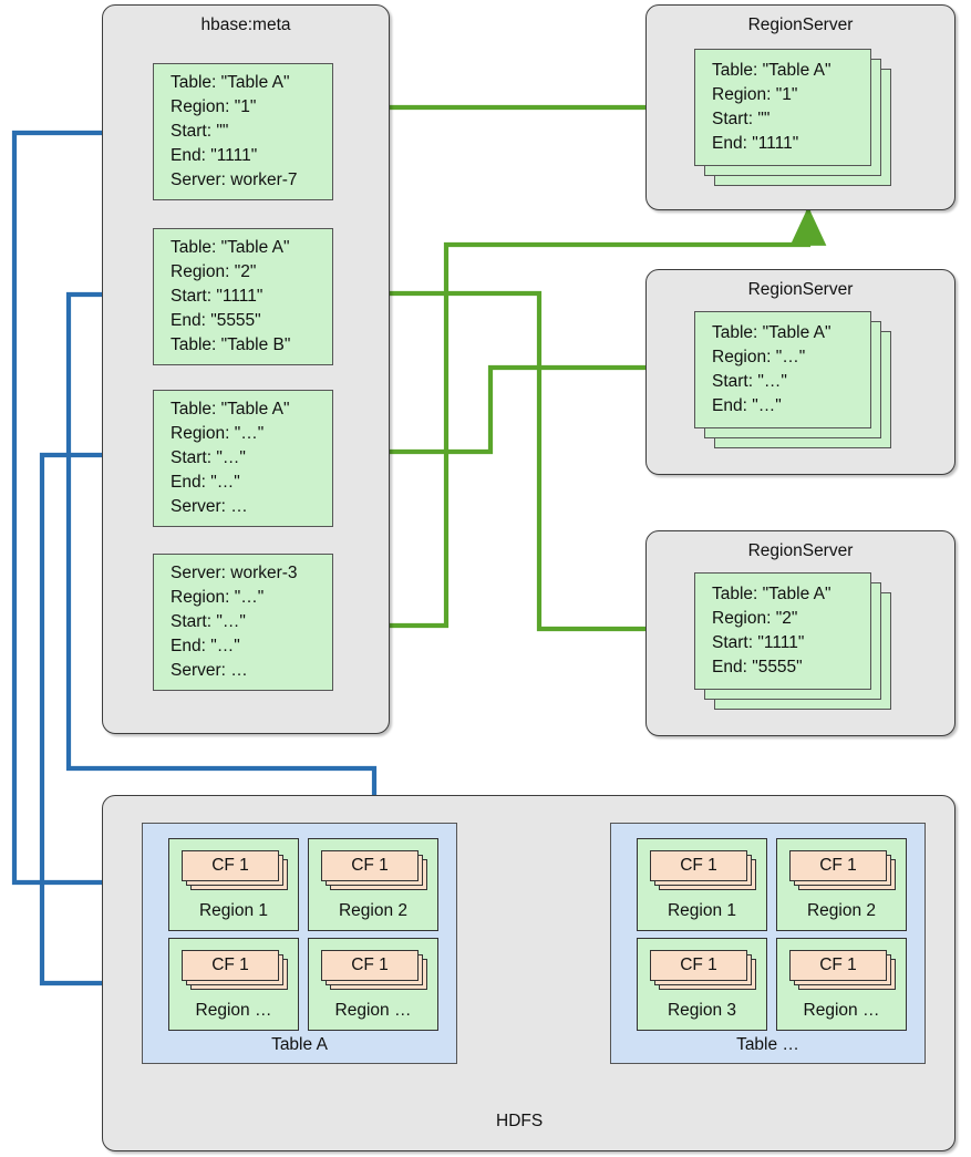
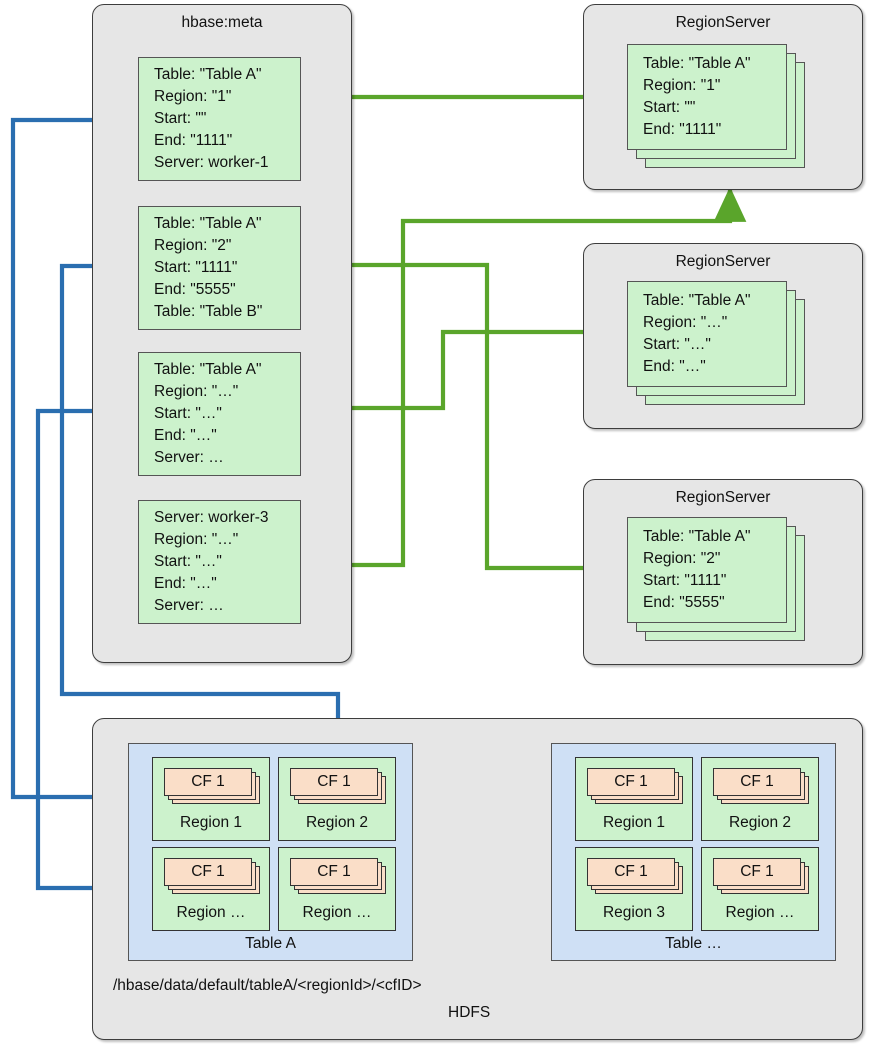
  hbase:meta
  Table: "Table A"
  Region: "1"
  Start: ""
  End: "1111"
- Server: worker-7
+ Server: worker-1
  Table: "Table A"
  Region: "2"
  Start: "1111"
  End: "5555"
  Table: "Table B"
  Table: "Table A"
  Region: "…"
  Start: "…"
  End: "…"
  Server: …
  Server: worker-3
  Region: "…"
  Start: "…"
  End: "…"
  Server: …
  RegionServer
  Table: "Table A"
  Region: "1"
  Start: ""
  End: "1111"
  RegionServer
  Table: "Table A"
  Region: "…"
  Start: "…"
  End: "…"
  RegionServer
  Table: "Table A"
  Region: "2"
  Start: "1111"
  End: "5555"
  HDFS
+ /hbase/data/default/tableA/<regionId>/<cfID>
  Table A
  CF 1
  Region 1
  CF 1
  Region 2
  CF 1
  Region …
  CF 1
  Region …
  Table …
  CF 1
  Region 1
  CF 1
  Region 2
  CF 1
  Region 3
  CF 1
  Region …
